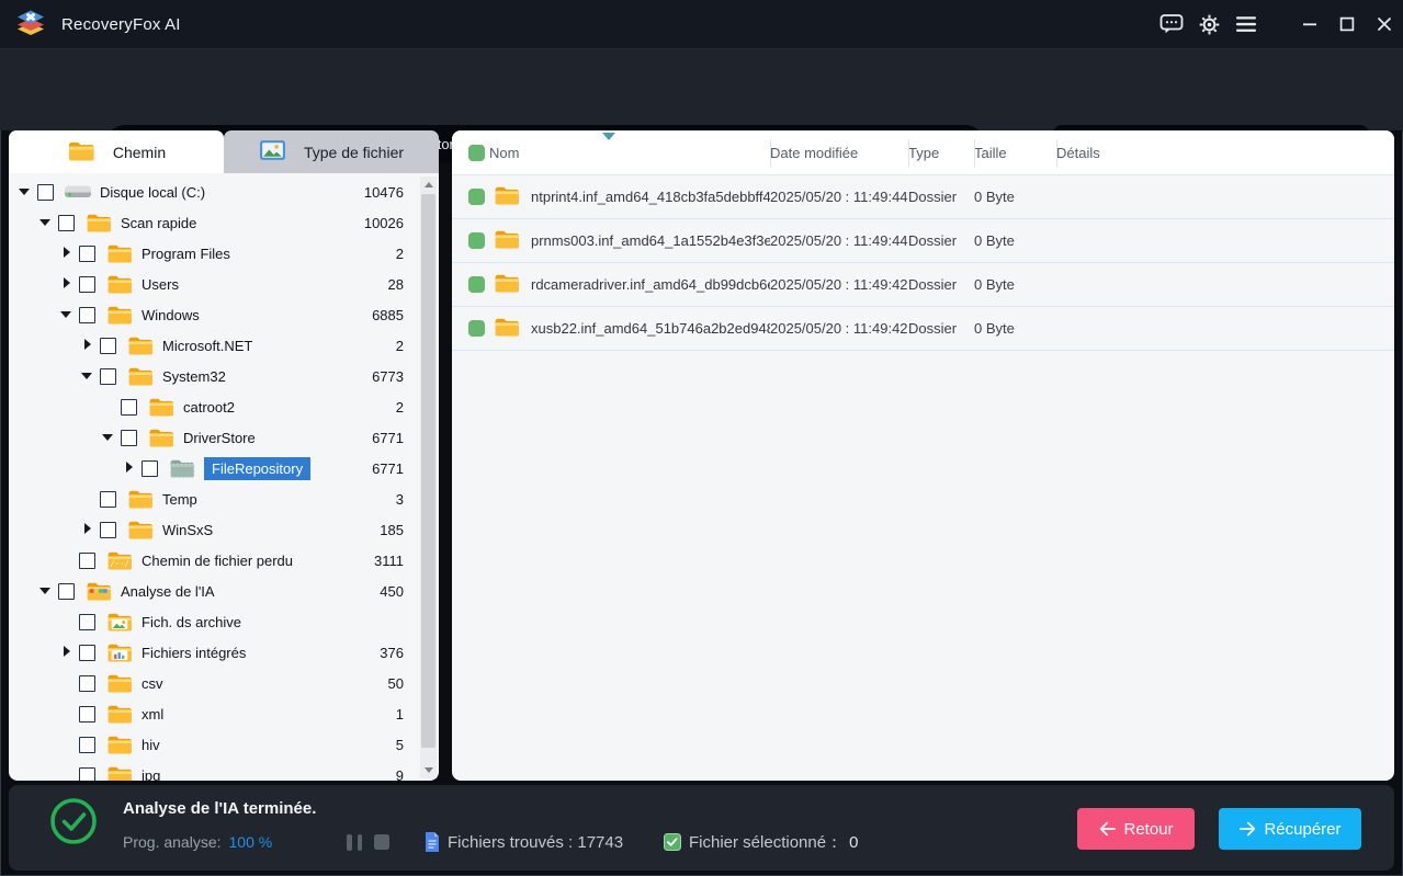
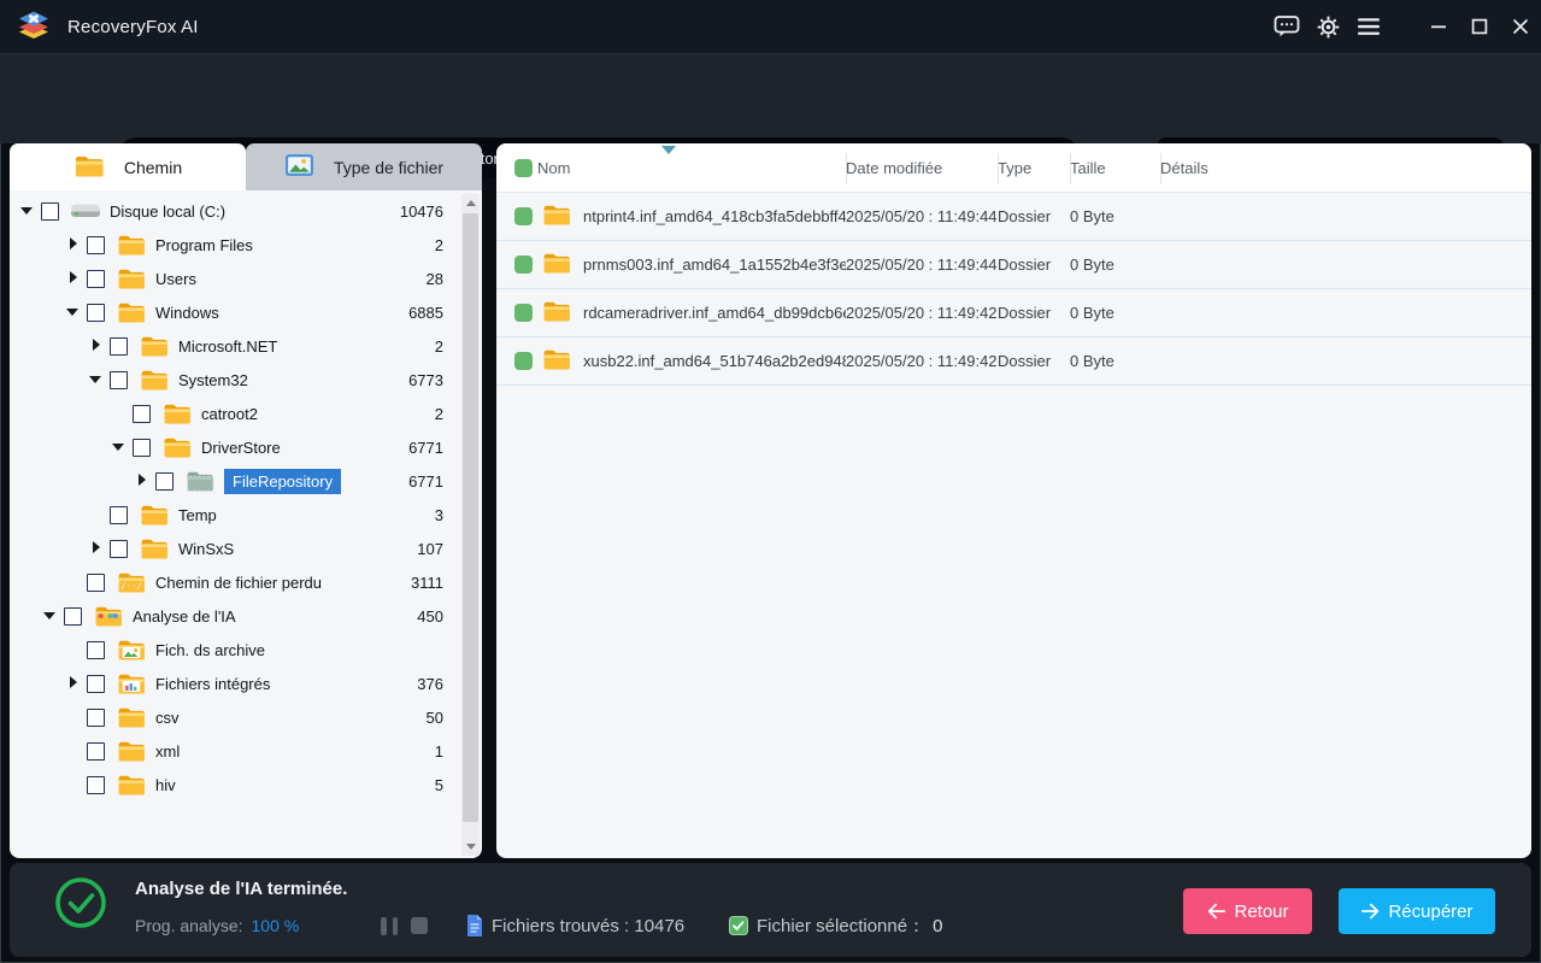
  RecoveryFox AI
  Chemin
  Type de fichier
  Disque local (C:)
  10476
- Scan rapide
- 10026
  Program Files
  2
  Users
  28
  Windows
  6885
  Microsoft.NET
  2
  System32
  6773
  catroot2
  2
  DriverStore
  6771
  FileRepository
  6771
  Temp
  3
  WinSxS
- 185
+ 107
  /··/
  Chemin de fichier perdu
  3111
  Analyse de l'IA
  450
  Fich. ds archive
  Fichiers intégrés
  376
  csv
  50
  xml
  1
  hiv
  5
- jpg
- 9
  Nom
  Date modifiée
  Type
  Taille
  Détails
  ntprint4.inf_amd64_418cb3fa5debbff4
  2025/05/20 : 11:49:44
  Dossier
  0 Byte
  prnms003.inf_amd64_1a1552b4e3f3e
  2025/05/20 : 11:49:44
  Dossier
  0 Byte
  rdcameradriver.inf_amd64_db99dcb6
  2025/05/20 : 11:49:42
  Dossier
  0 Byte
  xusb22.inf_amd64_51b746a2b2ed94
  2025/05/20 : 11:49:42
  Dossier
  0 Byte
  Analyse de l'IA terminée.
  Prog. analyse:
  100 %
- Fichiers trouvés : 17743
+ Fichiers trouvés : 10476
  Fichier sélectionné： 0
  Retour
  Récupérer
